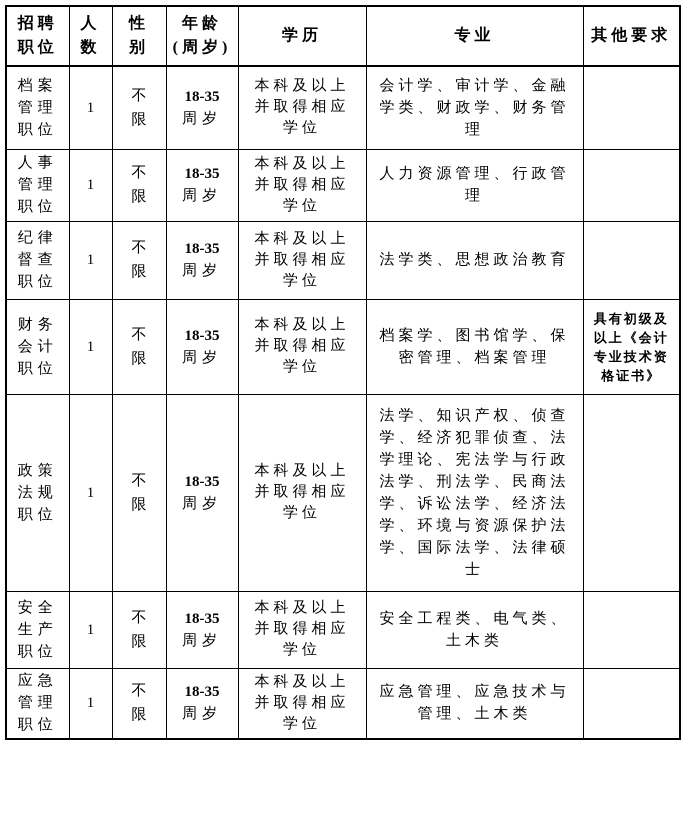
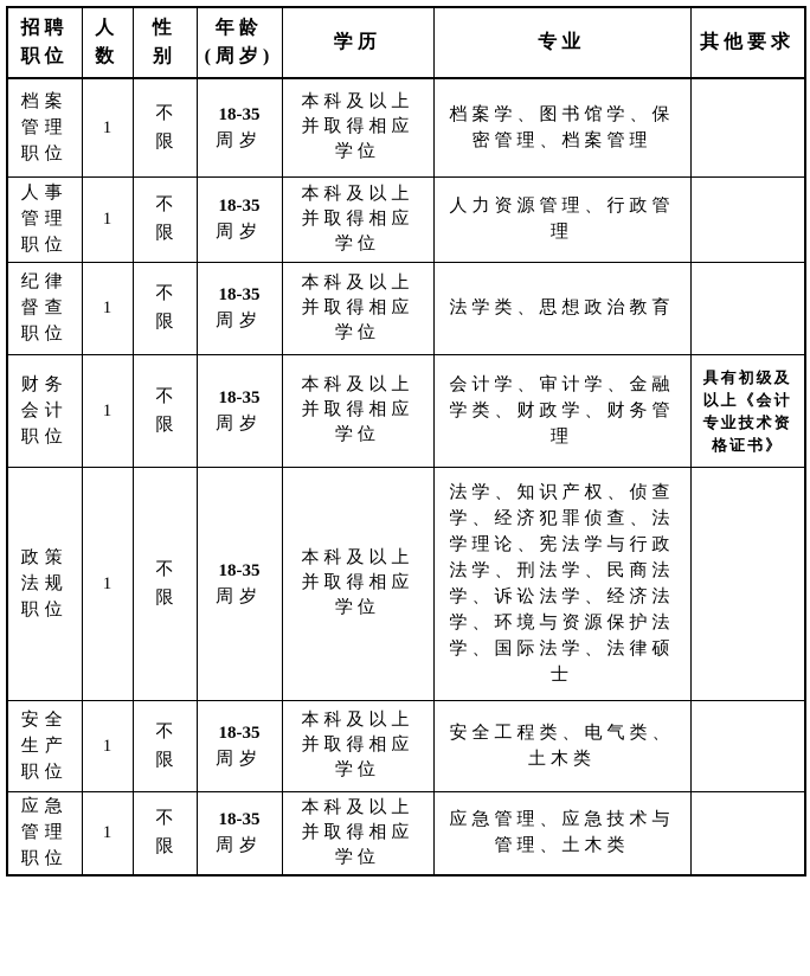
  招聘 职位	人 数	性 别	年龄 (周岁)	学历	专业	其他要求
- 档案管理职位	1	不限	18-35 周岁	本科及以上并取得相应学位	会计学、审计学、金融学类、财政学、财务管理
+ 档案管理职位	1	不限	18-35 周岁	本科及以上并取得相应学位	档案学、图书馆学、保密管理、档案管理
  人事管理职位	1	不限	18-35 周岁	本科及以上并取得相应学位	人力资源管理、行政管理
  纪律督查职位	1	不限	18-35 周岁	本科及以上并取得相应学位	法学类、思想政治教育
- 财务会计职位	1	不限	18-35 周岁	本科及以上并取得相应学位	档案学、图书馆学、保密管理、档案管理	具有初级及以上《会计专业技术资格证书》
+ 财务会计职位	1	不限	18-35 周岁	本科及以上并取得相应学位	会计学、审计学、金融学类、财政学、财务管理	具有初级及以上《会计专业技术资格证书》
  政策法规职位	1	不限	18-35 周岁	本科及以上并取得相应学位	法学、知识产权、侦查学、经济犯罪侦查、法学理论、宪法学与行政法学、刑法学、民商法学、诉讼法学、经济法学、环境与资源保护法学、国际法学、法律硕士
  安全生产职位	1	不限	18-35 周岁	本科及以上并取得相应学位	安全工程类、电气类、土木类
  应急管理职位	1	不限	18-35 周岁	本科及以上并取得相应学位	应急管理、应急技术与管理、土木类
